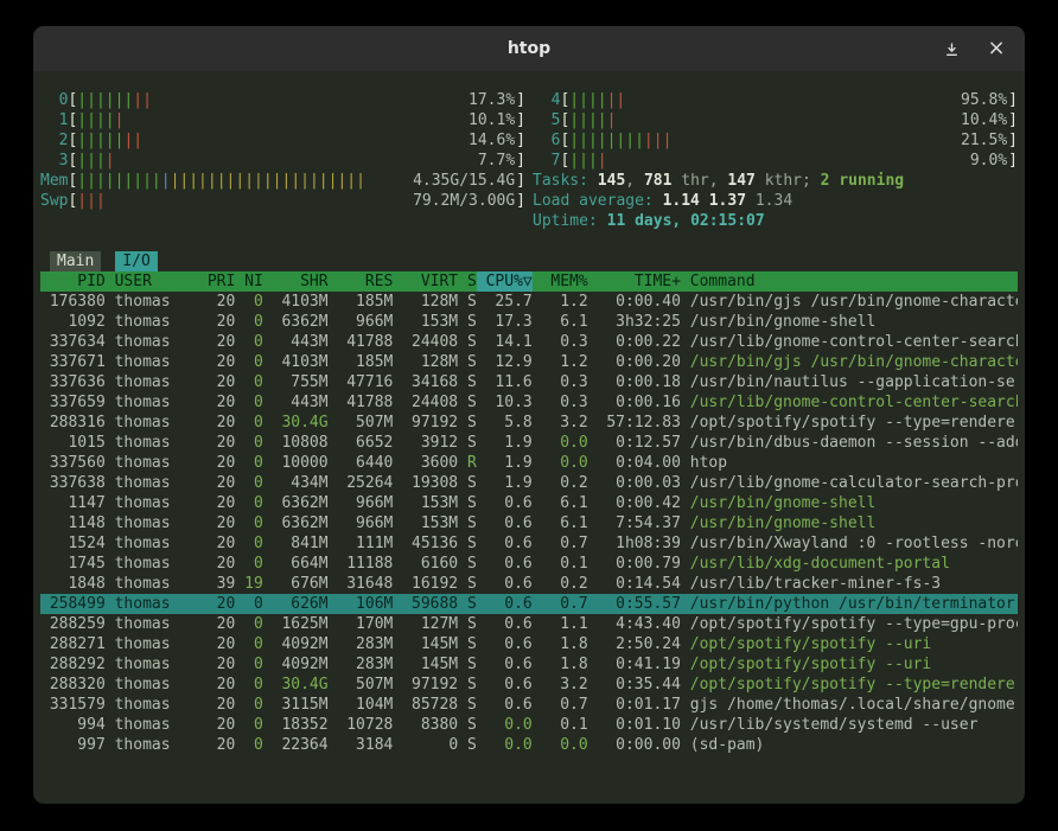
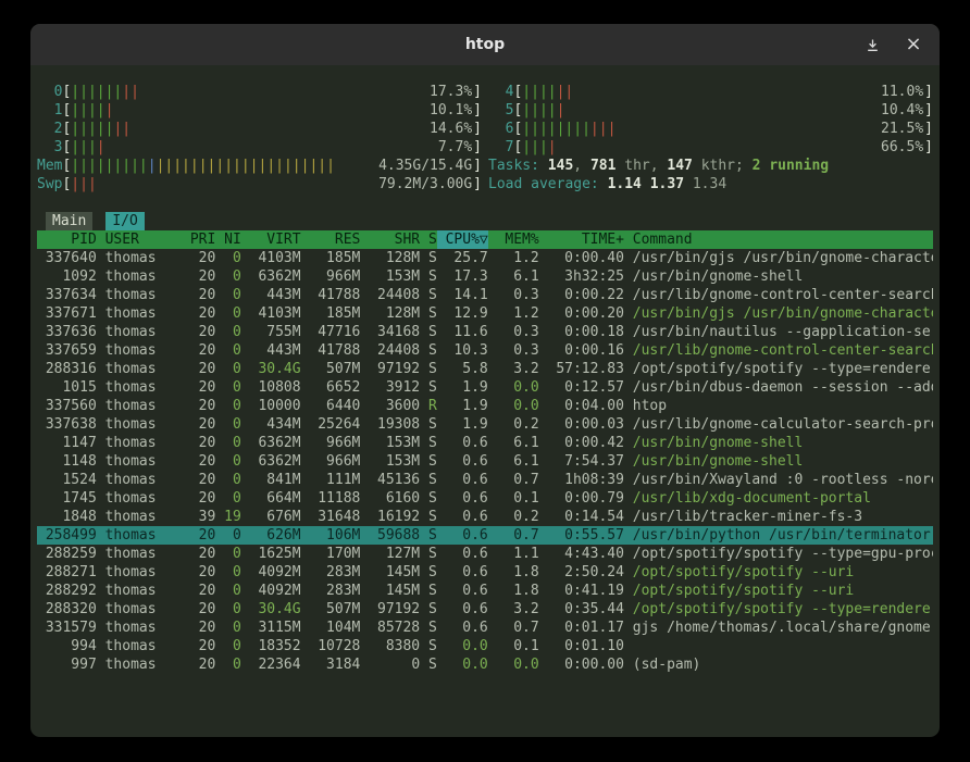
  htop
  ×
  0
  [
  ||||||||
  17.3%
  ]
  1
  [
  |||||
  10.1%
  ]
  2
  [
  |||||||
  14.6%
  ]
  3
  [
  ||||
  7.7%
  ]
  Mem
  [
  |||||||||||||||||||||||||||||||
  4.35G/15.4G
  ]
  Swp
  [
  |||
  79.2M/3.00G
  ]
  4
  [
  ||||||
- 95.8%
+ 11.0%
  ]
  5
  [
  |||||
  10.4%
  ]
  6
  [
  |||||||||||
  21.5%
  ]
  7
  [
  ||||
- 9.0%
+ 66.5%
  ]
  Tasks: 145, 781 thr, 147 kthr; 2 running
  Load average: 1.14 1.37 1.34
- Uptime: 11 days, 02:15:07
  Main
  I/O
  PID
  USER
  PRI
  NI
- SHR
+ VIRT
  RES
- VIRT
+ SHR
  S
  CPU%▽
  MEM%
  TIME+
  Command
- 176380
+ 337640
  thomas
  20
  0
  4103M
  185M
  128M
  S
  25.7
  1.2
  0:00.40
  /usr/bin/gjs /usr/bin/gnome-charact
  1092
  thomas
  20
  0
  6362M
  966M
  153M
  S
  17.3
  6.1
  3h32:25
  /usr/bin/gnome-shell
  337634
  thomas
  20
  0
  443M
  41788
  24408
  S
  14.1
  0.3
  0:00.22
  /usr/lib/gnome-control-center-searc
  337671
  thomas
  20
  0
  4103M
  185M
  128M
  S
  12.9
  1.2
  0:00.20
  /usr/bin/gjs /usr/bin/gnome-charact
  337636
  thomas
  20
  0
  755M
  47716
  34168
  S
  11.6
  0.3
  0:00.18
  /usr/bin/nautilus --gapplication-se
  337659
  thomas
  20
  0
  443M
  41788
  24408
  S
  10.3
  0.3
  0:00.16
  /usr/lib/gnome-control-center-searc
  288316
  thomas
  20
  0
  30.4G
  507M
  97192
  S
  5.8
  3.2
  57:12.83
  /opt/spotify/spotify --type=rendere
  1015
  thomas
  20
  0
  10808
  6652
  3912
  S
  1.9
  0.0
  0:12.57
  /usr/bin/dbus-daemon --session --ad
  337560
  thomas
  20
  0
  10000
  6440
  3600
  R
  1.9
  0.0
  0:04.00
  htop
  337638
  thomas
  20
  0
  434M
  25264
  19308
  S
  1.9
  0.2
  0:00.03
  /usr/lib/gnome-calculator-search-pr
  1147
  thomas
  20
  0
  6362M
  966M
  153M
  S
  0.6
  6.1
  0:00.42
  /usr/bin/gnome-shell
  1148
  thomas
  20
  0
  6362M
  966M
  153M
  S
  0.6
  6.1
  7:54.37
  /usr/bin/gnome-shell
  1524
  thomas
  20
  0
  841M
  111M
  45136
  S
  0.6
  0.7
  1h08:39
  /usr/bin/Xwayland :0 -rootless -nor
  1745
  thomas
  20
  0
  664M
  11188
  6160
  S
  0.6
  0.1
  0:00.79
  /usr/lib/xdg-document-portal
  1848
  thomas
  39
  19
  676M
  31648
  16192
  S
  0.6
  0.2
  0:14.54
  /usr/lib/tracker-miner-fs-3
  258499
  thomas
  20
  0
  626M
  106M
  59688
  S
  0.6
  0.7
  0:55.57
  /usr/bin/python /usr/bin/terminator
  288259
  thomas
  20
  0
  1625M
  170M
  127M
  S
  0.6
  1.1
  4:43.40
  /opt/spotify/spotify --type=gpu-pro
  288271
  thomas
  20
  0
  4092M
  283M
  145M
  S
  0.6
  1.8
  2:50.24
  /opt/spotify/spotify --uri
  288292
  thomas
  20
  0
  4092M
  283M
  145M
  S
  0.6
  1.8
  0:41.19
  /opt/spotify/spotify --uri
  288320
  thomas
  20
  0
  30.4G
  507M
  97192
  S
  0.6
  3.2
  0:35.44
  /opt/spotify/spotify --type=rendere
  331579
  thomas
  20
  0
  3115M
  104M
  85728
  S
  0.6
  0.7
  0:01.17
  gjs /home/thomas/.local/share/gnome
  994
  thomas
  20
  0
  18352
  10728
  8380
  S
  0.0
  0.1
  0:01.10
- /usr/lib/systemd/systemd --user
  997
  thomas
  20
  0
  22364
  3184
  0
  S
  0.0
  0.0
  0:00.00
  (sd-pam)
